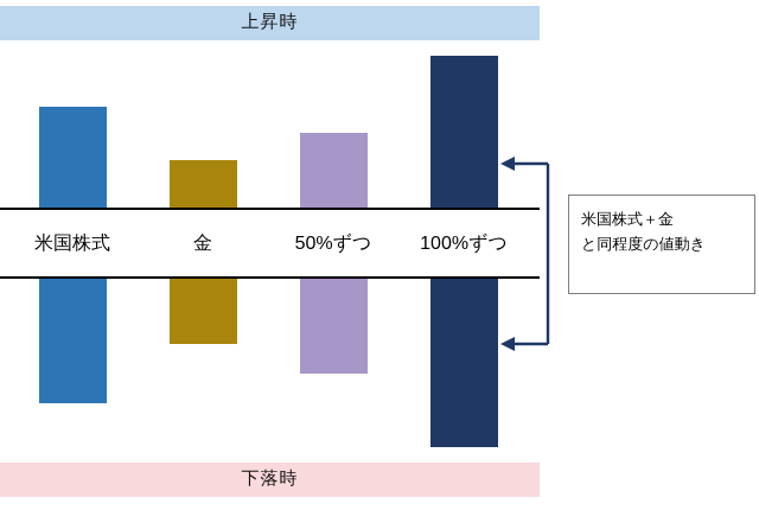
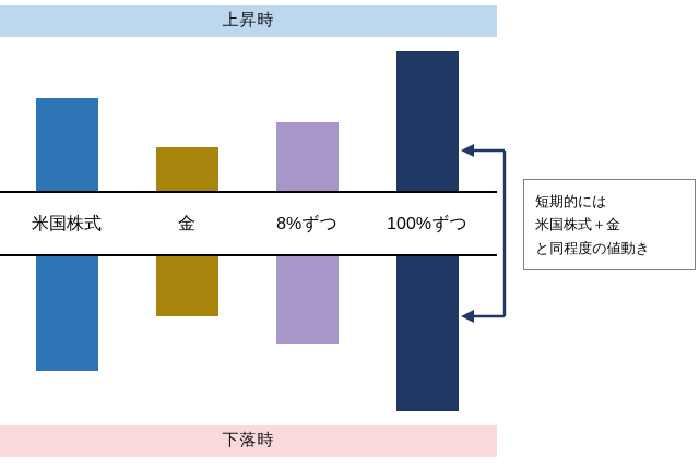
  上昇時
  米国株式
  金
- 50%ずつ
+ 8%ずつ
  100%ずつ
  下落時
+ 短期的には
  米国株式＋金
  と同程度の値動き
